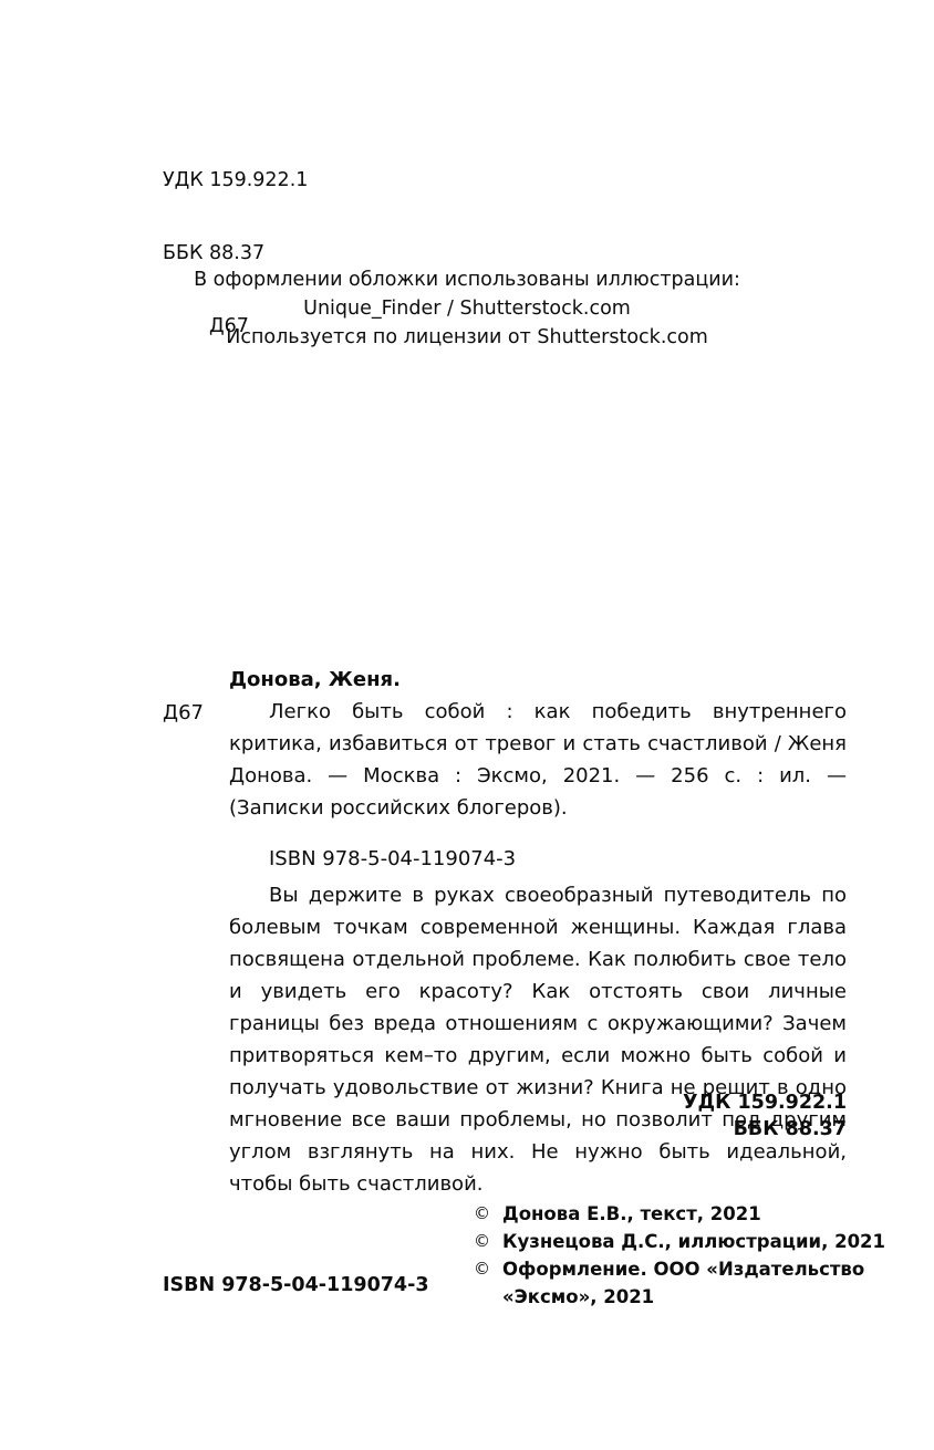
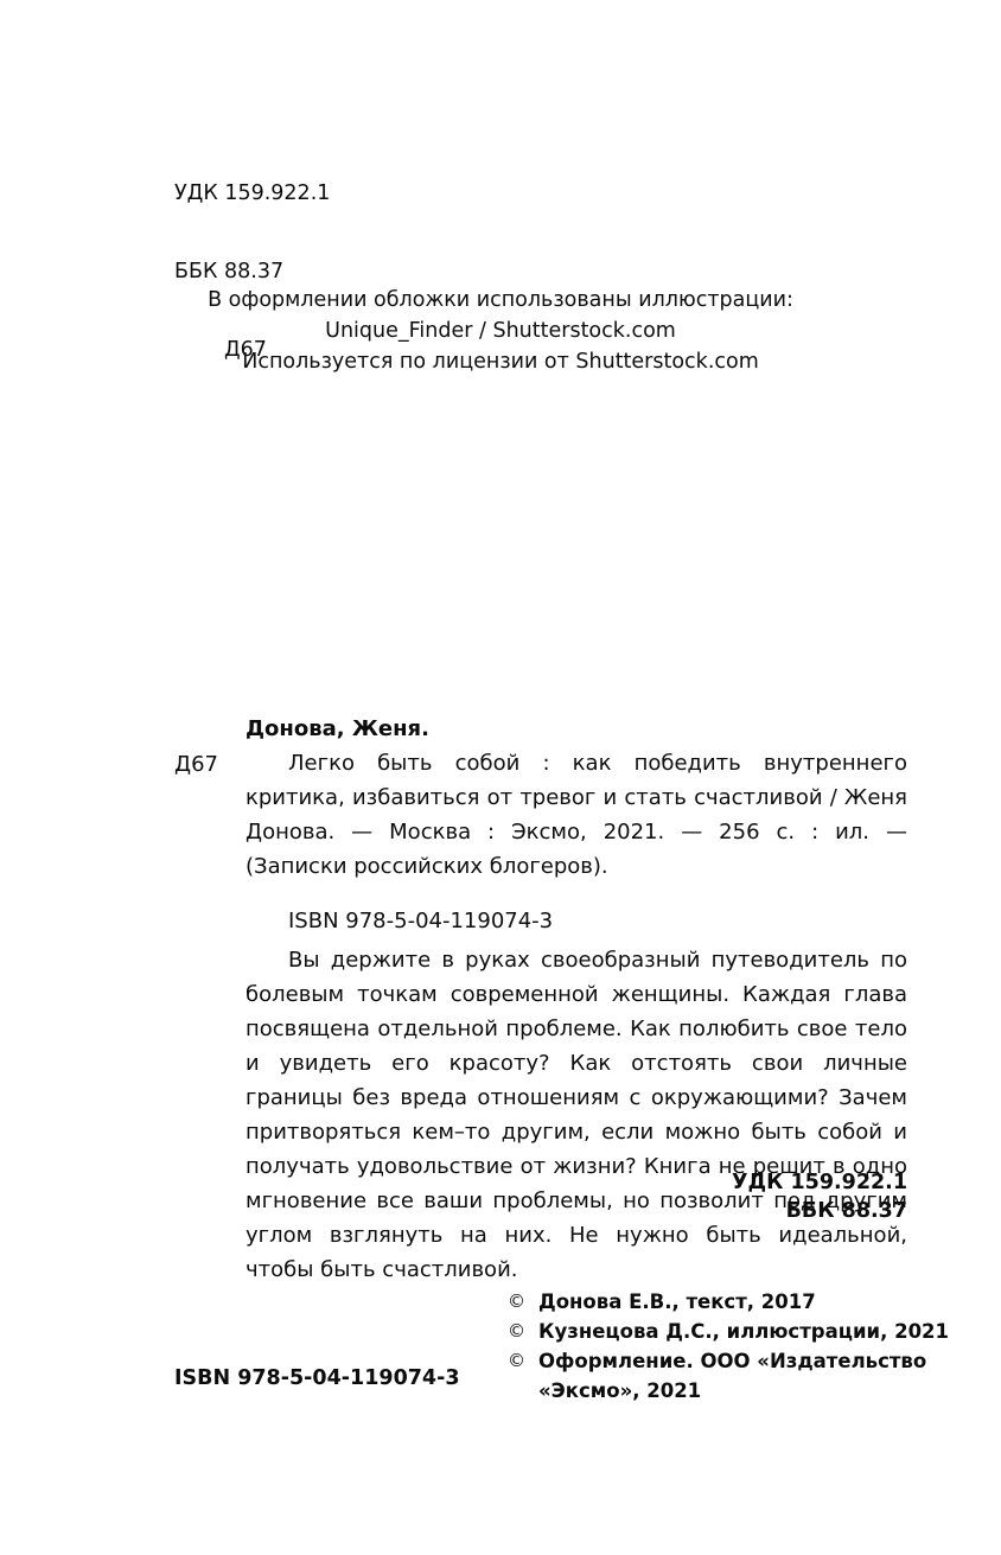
  УДК 159.922.1
  ББК 88.37
  Д67
  В оформлении обложки использованы иллюстрации:
  Unique_Finder / Shutterstock.com
  Используется по лицензии от Shutterstock.com
  Д67
  Донова, Женя.
  Легко быть собой : как победить внутреннего критика, избавиться от тревог и стать счастливой / Женя Донова. — Москва : Эксмо, 2021. — 256 с. : ил. — (Записки российских блогеров).
  ISBN 978-5-04-119074-3
  Вы держите в руках своеобразный путеводитель по болевым точкам современной женщины. Каждая глава посвящена отдельной проблеме. Как полюбить свое тело и увидеть его красоту? Как отстоять свои личные границы без вреда отношениям с окружающими? Зачем притворяться кем–то другим, если можно быть собой и получать удовольствие от жизни? Книга не решит в одно мгновение все ваши проблемы, но позволит под другим углом взглянуть на них. Не нужно быть идеальной, чтобы быть счастливой.
  УДК 159.922.1
  ББК 88.37
  ©
- Донова Е.В., текст, 2021
+ Донова Е.В., текст, 2017
  ©
  Кузнецова Д.С., иллюстрации, 2021
  ©
  Оформление. ООО «Издательство «Эксмо», 2021
  ISBN 978-5-04-119074-3
